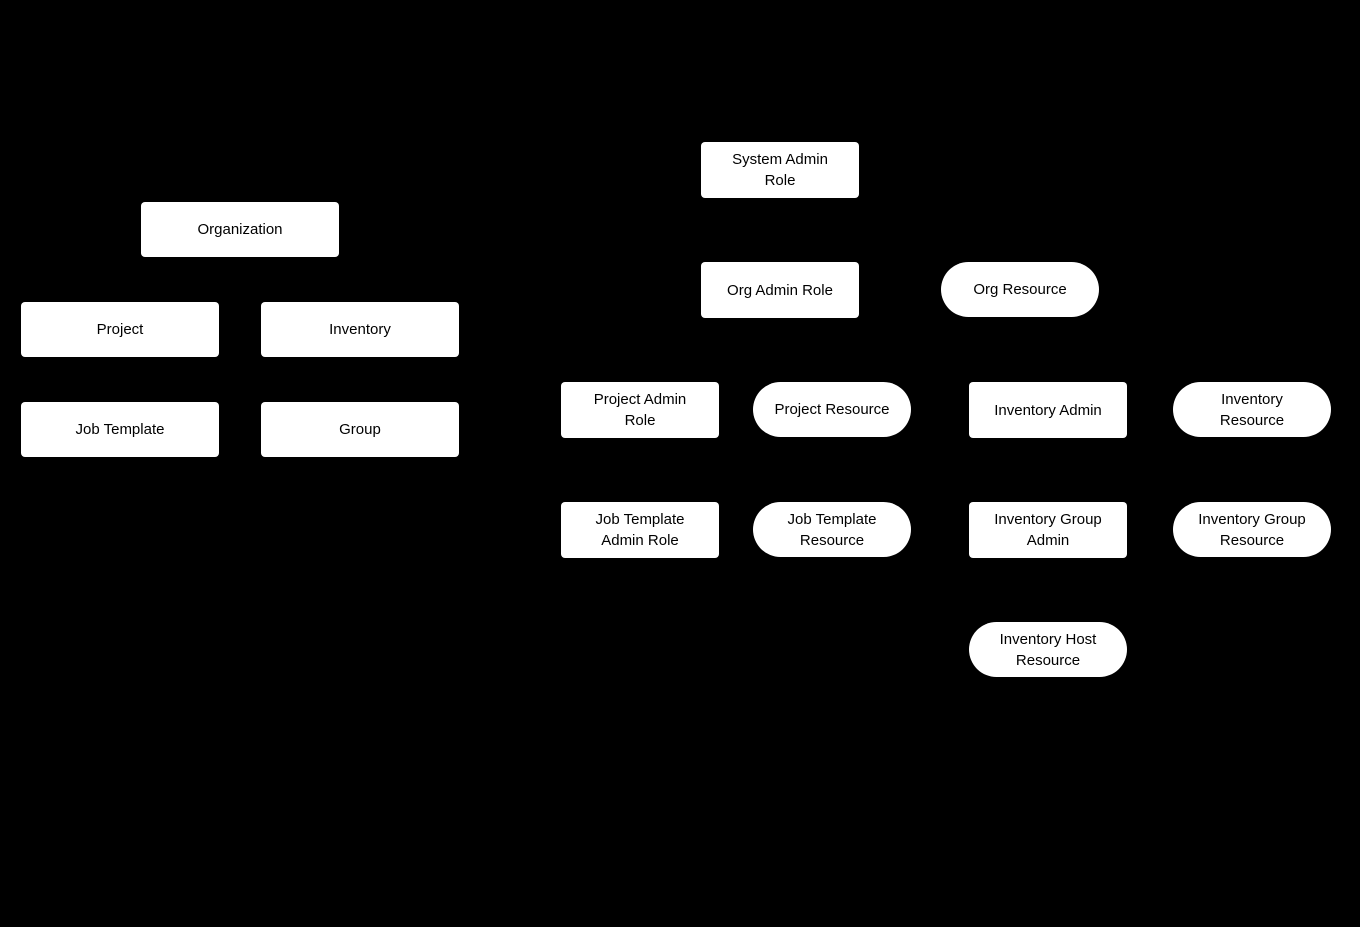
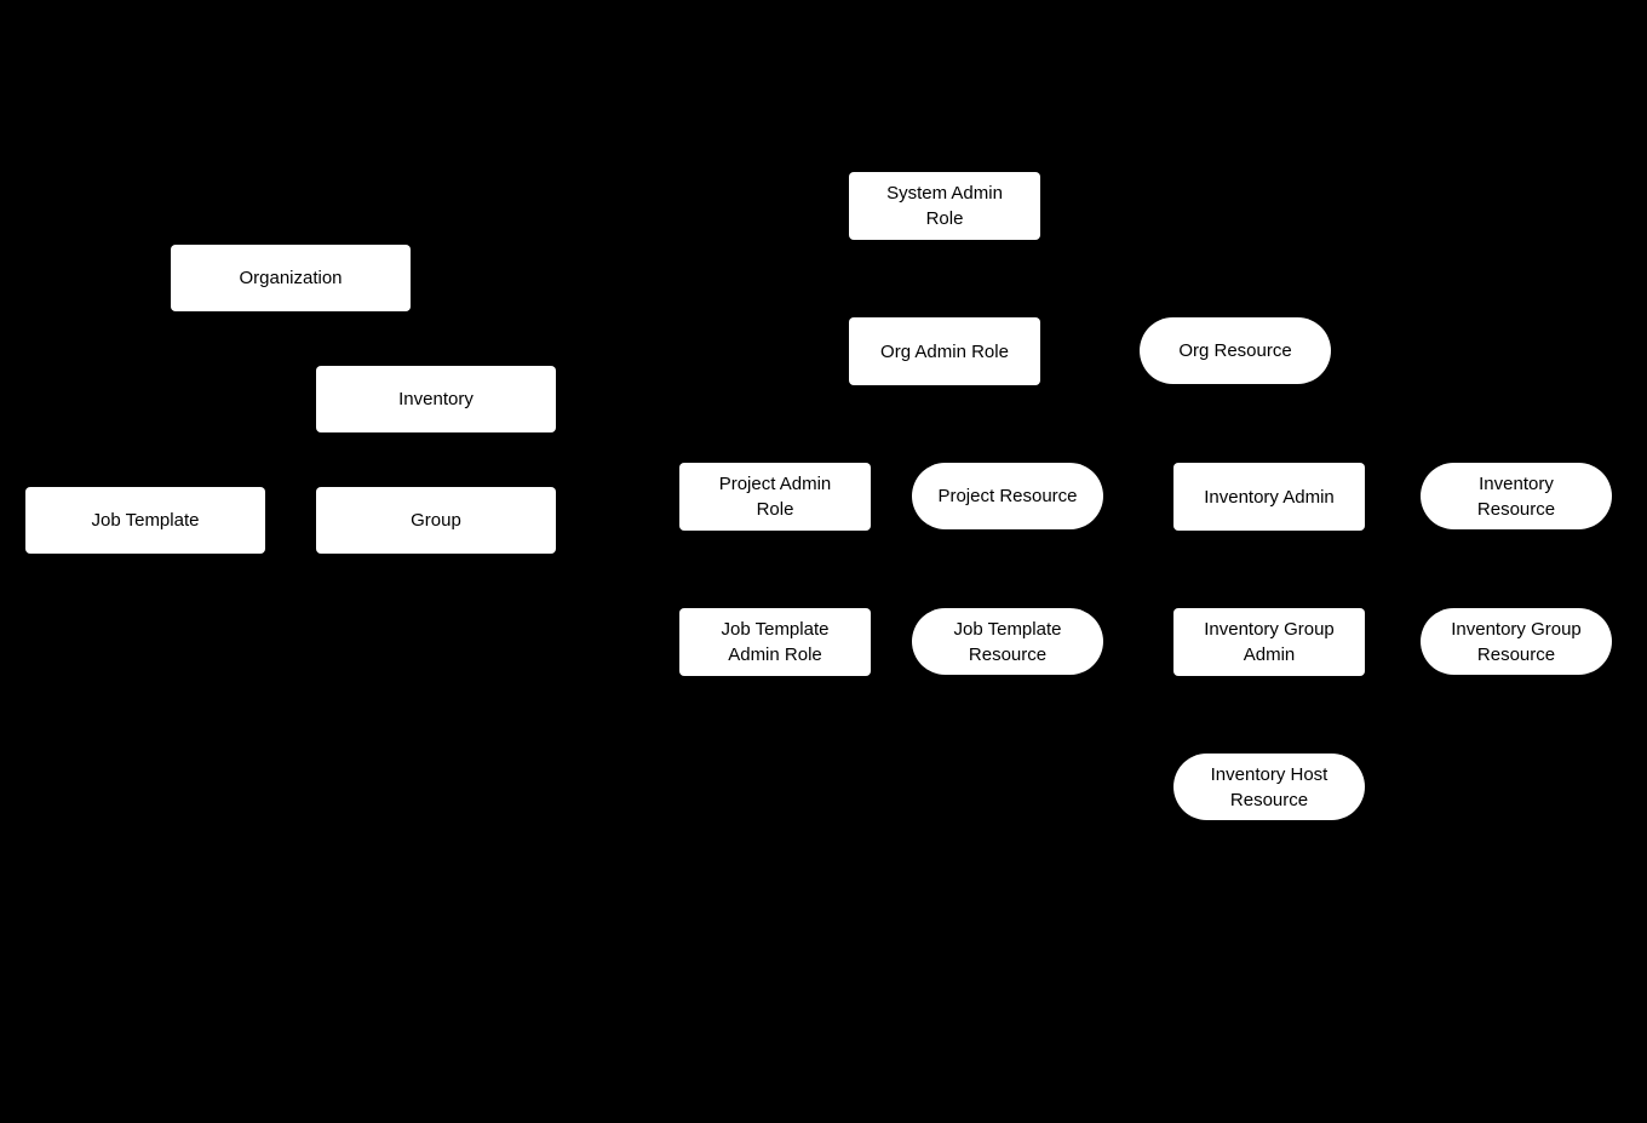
  Organization
- Project
  Inventory
  Job Template
  Group
  System Admin
  Role
  Org Admin Role
  Org Resource
  Project Admin
  Role
  Project Resource
  Inventory Admin
  Inventory
  Resource
  Job Template
  Admin Role
  Job Template
  Resource
  Inventory Group
  Admin
  Inventory Group
  Resource
  Inventory Host
  Resource
